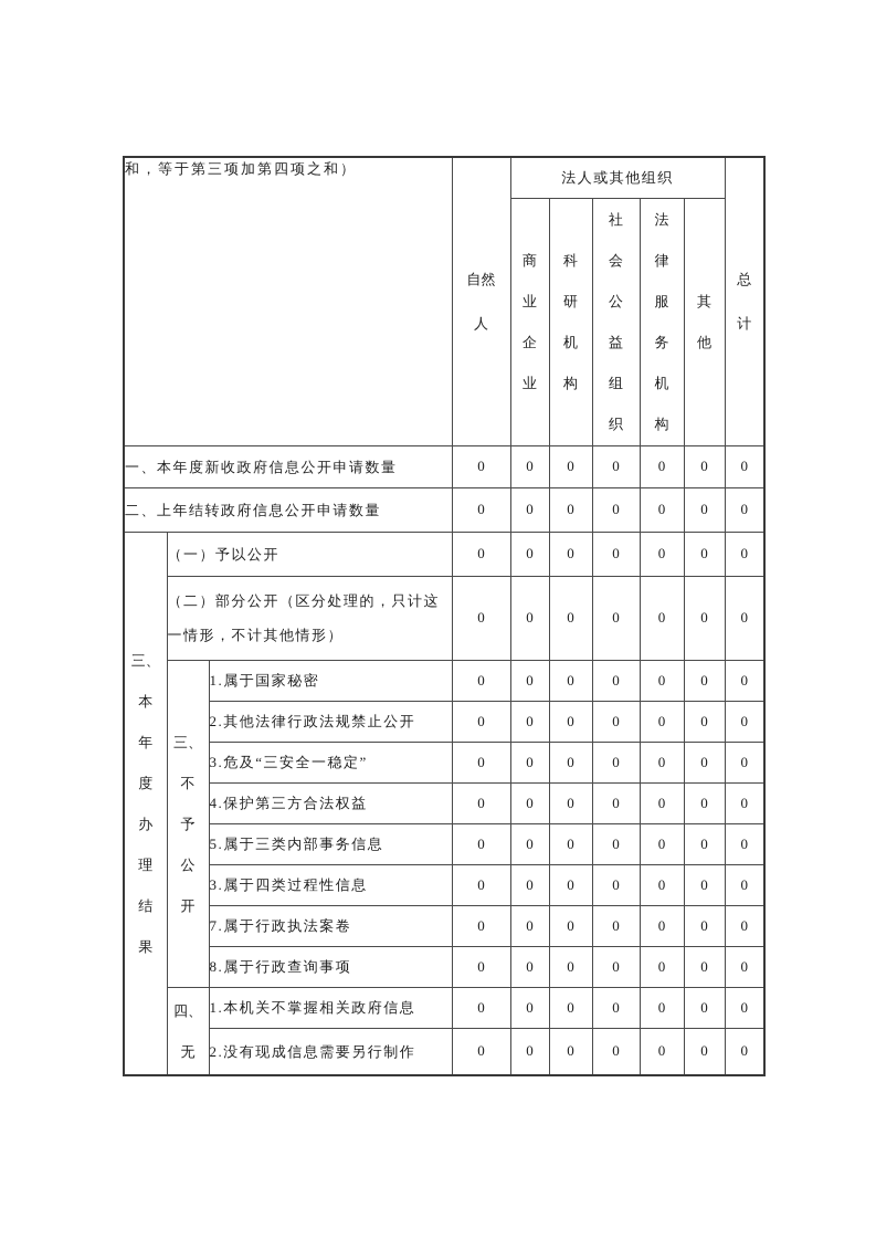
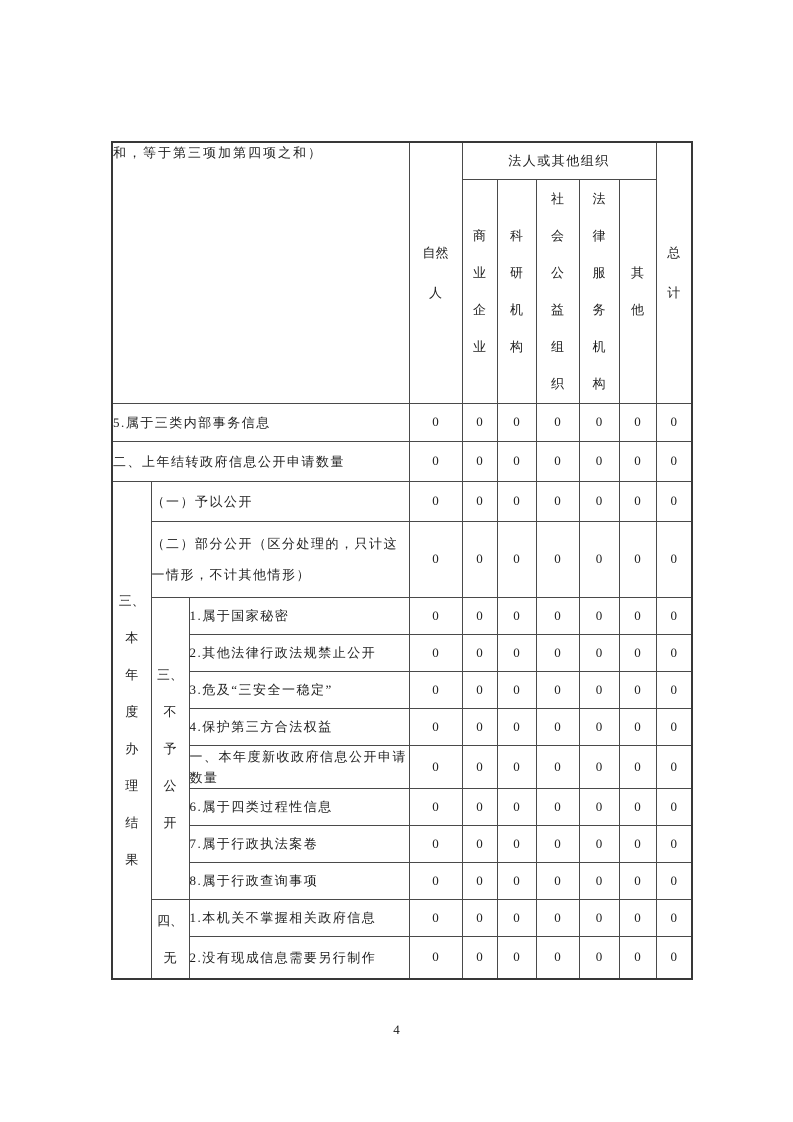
  和，等于第三项加第四项之和）	自然 人	法人或其他组织	总 计
  商 业 企 业	科 研 机 构	社 会 公 益 组 织	法 律 服 务 机 构	其 他
- 一、本年度新收政府信息公开申请数量	0	0	0	0	0	0	0
+ 5.属于三类内部事务信息	0	0	0	0	0	0	0
  二、上年结转政府信息公开申请数量	0	0	0	0	0	0	0
  三、 本 年 度 办 理 结 果	（一）予以公开	0	0	0	0	0	0	0
  （二）部分公开（区分处理的，只计这 一情形，不计其他情形）	0	0	0	0	0	0	0
  三、 不 予 公 开	1.属于国家秘密	0	0	0	0	0	0	0
  2.其他法律行政法规禁止公开	0	0	0	0	0	0	0
  3.危及“三安全一稳定”	0	0	0	0	0	0	0
  4.保护第三方合法权益	0	0	0	0	0	0	0
- 5.属于三类内部事务信息	0	0	0	0	0	0	0
+ 一、本年度新收政府信息公开申请数量	0	0	0	0	0	0	0
- 3.属于四类过程性信息	0	0	0	0	0	0	0
+ 6.属于四类过程性信息	0	0	0	0	0	0	0
  7.属于行政执法案卷	0	0	0	0	0	0	0
  8.属于行政查询事项	0	0	0	0	0	0	0
  四、 无	1.本机关不掌握相关政府信息	0	0	0	0	0	0	0
  2.没有现成信息需要另行制作	0	0	0	0	0	0	0
+ 4
